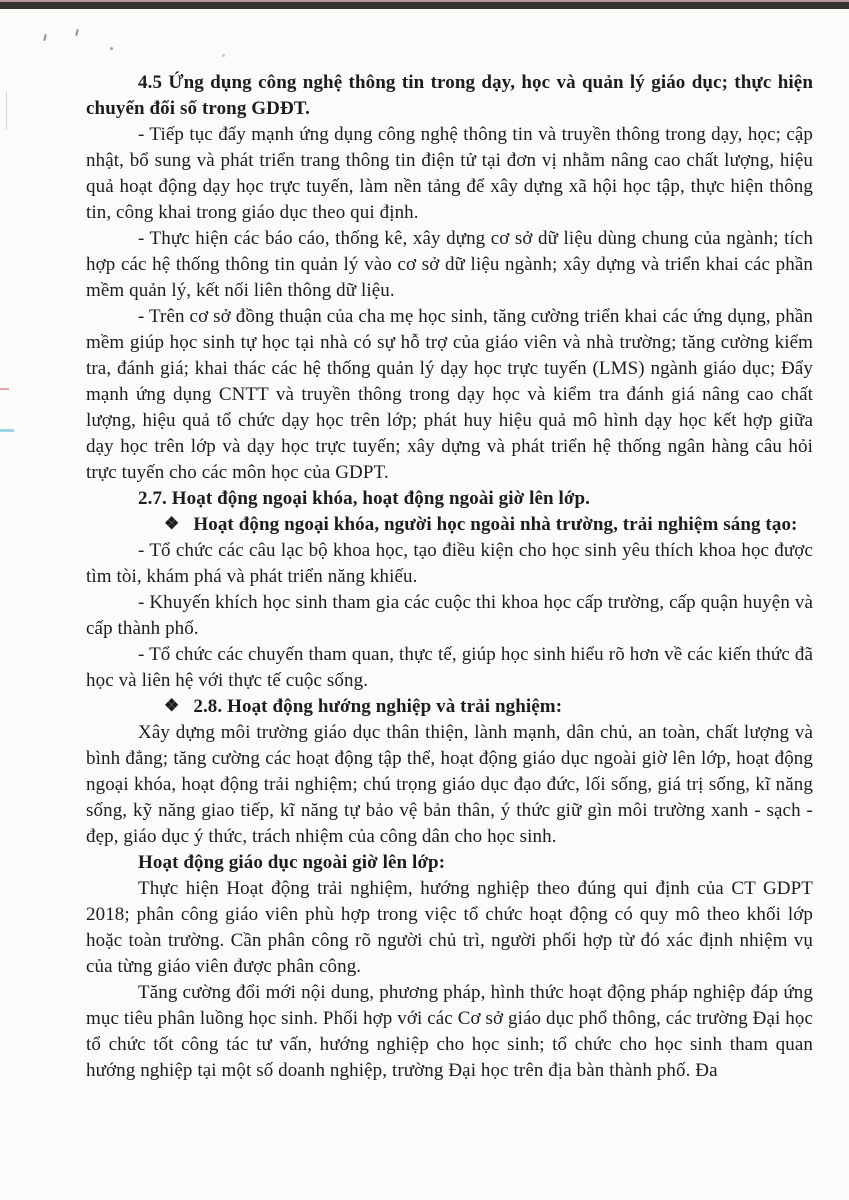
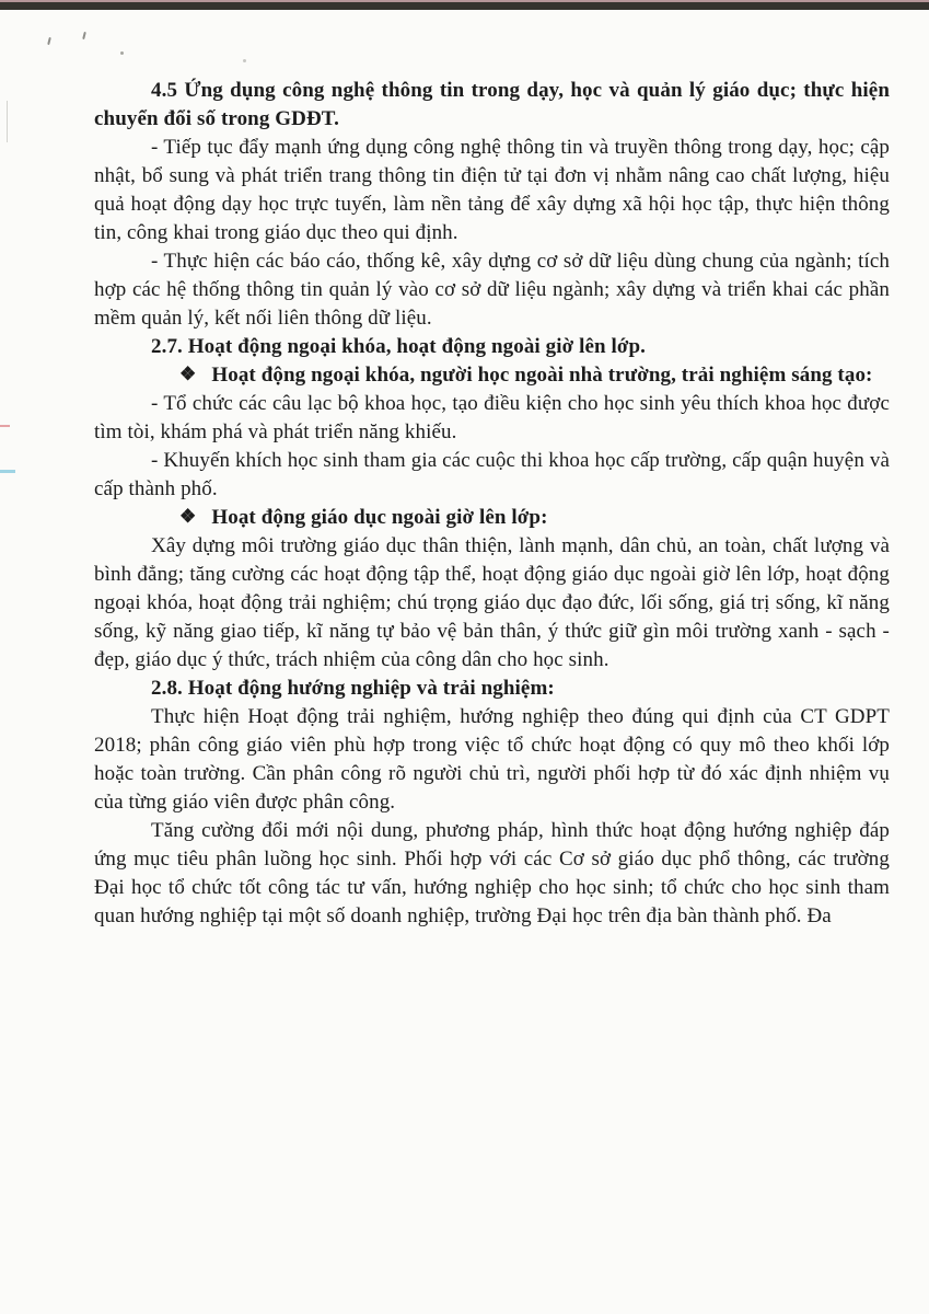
  4.5 Ứng dụng công nghệ thông tin trong dạy, học và quản lý giáo dục; thực hiện chuyển đổi số trong GDĐT.
  - Tiếp tục đẩy mạnh ứng dụng công nghệ thông tin và truyền thông trong dạy, học; cập nhật, bổ sung và phát triển trang thông tin điện tử tại đơn vị nhằm nâng cao chất lượng, hiệu quả hoạt động dạy học trực tuyến, làm nền tảng để xây dựng xã hội học tập, thực hiện thông tin, công khai trong giáo dục theo qui định.
  - Thực hiện các báo cáo, thống kê, xây dựng cơ sở dữ liệu dùng chung của ngành; tích hợp các hệ thống thông tin quản lý vào cơ sở dữ liệu ngành; xây dựng và triển khai các phần mềm quản lý, kết nối liên thông dữ liệu.
- - Trên cơ sở đồng thuận của cha mẹ học sinh, tăng cường triển khai các ứng dụng, phần mềm giúp học sinh tự học tại nhà có sự hỗ trợ của giáo viên và nhà trường; tăng cường kiểm tra, đánh giá; khai thác các hệ thống quản lý dạy học trực tuyến (LMS) ngành giáo dục; Đẩy mạnh ứng dụng CNTT và truyền thông trong dạy học và kiểm tra đánh giá nâng cao chất lượng, hiệu quả tổ chức dạy học trên lớp; phát huy hiệu quả mô hình dạy học kết hợp giữa dạy học trên lớp và dạy học trực tuyến; xây dựng và phát triển hệ thống ngân hàng câu hỏi trực tuyến cho các môn học của GDPT.
  2.7. Hoạt động ngoại khóa, hoạt động ngoài giờ lên lớp.
  ❖ Hoạt động ngoại khóa, người học ngoài nhà trường, trải nghiệm sáng tạo:
  - Tổ chức các câu lạc bộ khoa học, tạo điều kiện cho học sinh yêu thích khoa học được tìm tòi, khám phá và phát triển năng khiếu.
  - Khuyến khích học sinh tham gia các cuộc thi khoa học cấp trường, cấp quận huyện và cấp thành phố.
- - Tổ chức các chuyến tham quan, thực tế, giúp học sinh hiểu rõ hơn về các kiến thức đã học và liên hệ với thực tế cuộc sống.
- ❖ 2.8. Hoạt động hướng nghiệp và trải nghiệm:
+ ❖ Hoạt động giáo dục ngoài giờ lên lớp:
  Xây dựng môi trường giáo dục thân thiện, lành mạnh, dân chủ, an toàn, chất lượng và bình đẳng; tăng cường các hoạt động tập thể, hoạt động giáo dục ngoài giờ lên lớp, hoạt động ngoại khóa, hoạt động trải nghiệm; chú trọng giáo dục đạo đức, lối sống, giá trị sống, kĩ năng sống, kỹ năng giao tiếp, kĩ năng tự bảo vệ bản thân, ý thức giữ gìn môi trường xanh - sạch - đẹp, giáo dục ý thức, trách nhiệm của công dân cho học sinh.
- Hoạt động giáo dục ngoài giờ lên lớp:
+ 2.8. Hoạt động hướng nghiệp và trải nghiệm:
  Thực hiện Hoạt động trải nghiệm, hướng nghiệp theo đúng qui định của CT GDPT 2018; phân công giáo viên phù hợp trong việc tổ chức hoạt động có quy mô theo khối lớp hoặc toàn trường. Cần phân công rõ người chủ trì, người phối hợp từ đó xác định nhiệm vụ của từng giáo viên được phân công.
- Tăng cường đổi mới nội dung, phương pháp, hình thức hoạt động pháp nghiệp đáp ứng mục tiêu phân luồng học sinh. Phối hợp với các Cơ sở giáo dục phổ thông, các trường Đại học tổ chức tốt công tác tư vấn, hướng nghiệp cho học sinh; tổ chức cho học sinh tham quan hướng nghiệp tại một số doanh nghiệp, trường Đại học trên địa bàn thành phố. Đa
+ Tăng cường đổi mới nội dung, phương pháp, hình thức hoạt động hướng nghiệp đáp ứng mục tiêu phân luồng học sinh. Phối hợp với các Cơ sở giáo dục phổ thông, các trường Đại học tổ chức tốt công tác tư vấn, hướng nghiệp cho học sinh; tổ chức cho học sinh tham quan hướng nghiệp tại một số doanh nghiệp, trường Đại học trên địa bàn thành phố. Đa
